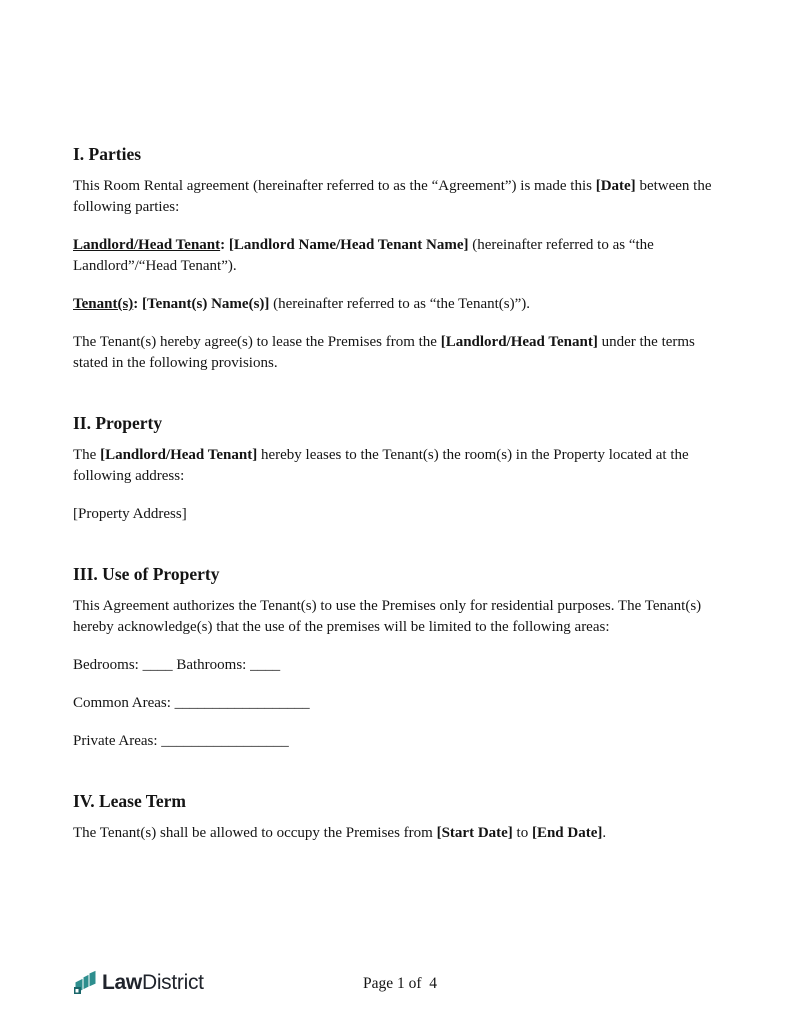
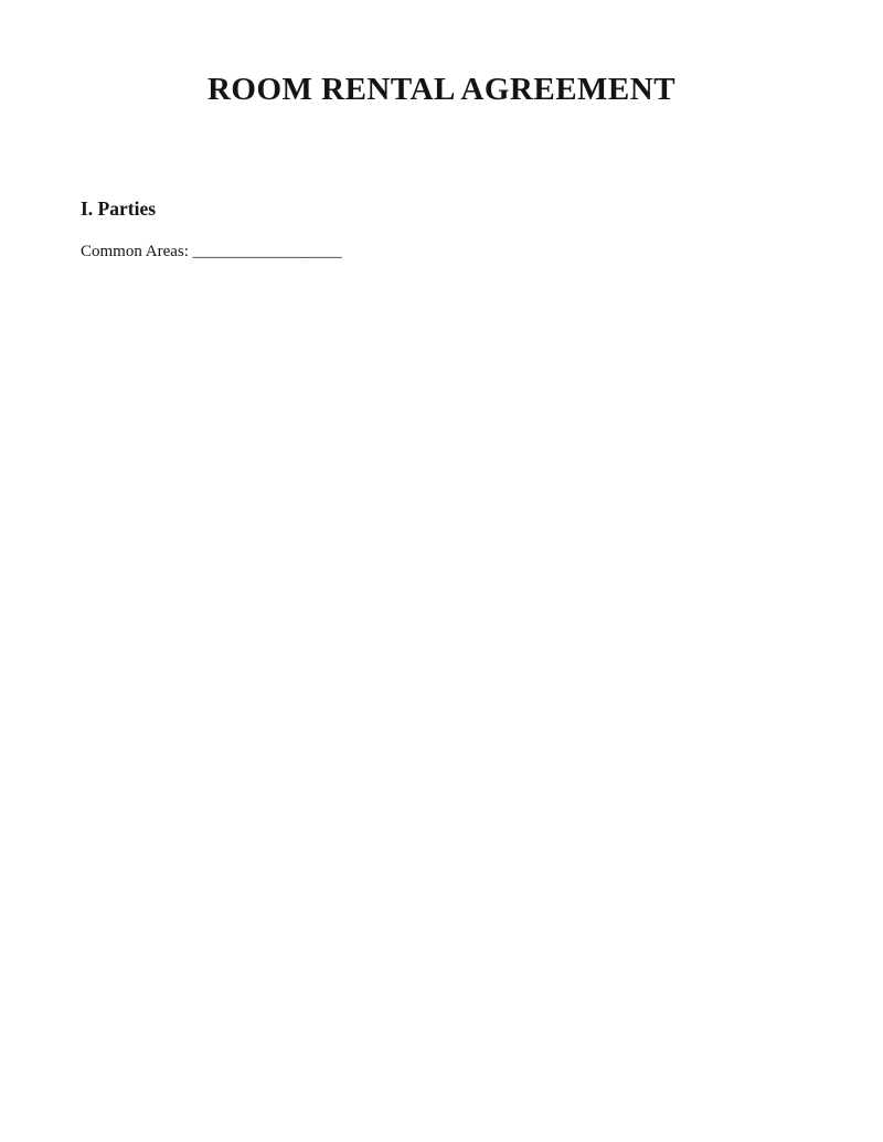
+ ROOM RENTAL AGREEMENT
  I. Parties
- This Room Rental agreement (hereinafter referred to as the “Agreement”) is made this [Date] between the following parties:
- Landlord/Head Tenant: [Landlord Name/Head Tenant Name] (hereinafter referred to as “the Landlord”/“Head Tenant”).
- Tenant(s): [Tenant(s) Name(s)] (hereinafter referred to as “the Tenant(s)”).
- The Tenant(s) hereby agree(s) to lease the Premises from the [Landlord/Head Tenant] under the terms stated in the following provisions.
- II. Property
- The [Landlord/Head Tenant] hereby leases to the Tenant(s) the room(s) in the Property located at the following address:
- [Property Address]
- III. Use of Property
- This Agreement authorizes the Tenant(s) to use the Premises only for residential purposes. The Tenant(s) hereby acknowledge(s) that the use of the premises will be limited to the following areas:
- Bedrooms: ____ Bathrooms: ____
  Common Areas: __________________
- Private Areas: _________________
- IV. Lease Term
- The Tenant(s) shall be allowed to occupy the Premises from [Start Date] to [End Date].
- LawDistrict
- Page 1 of 4
